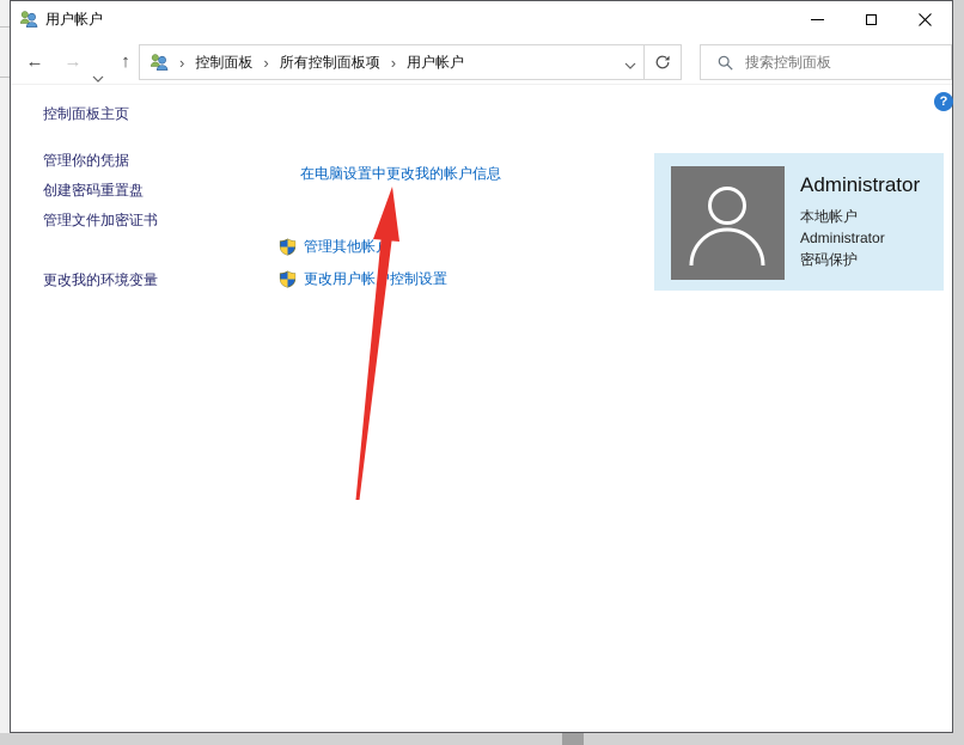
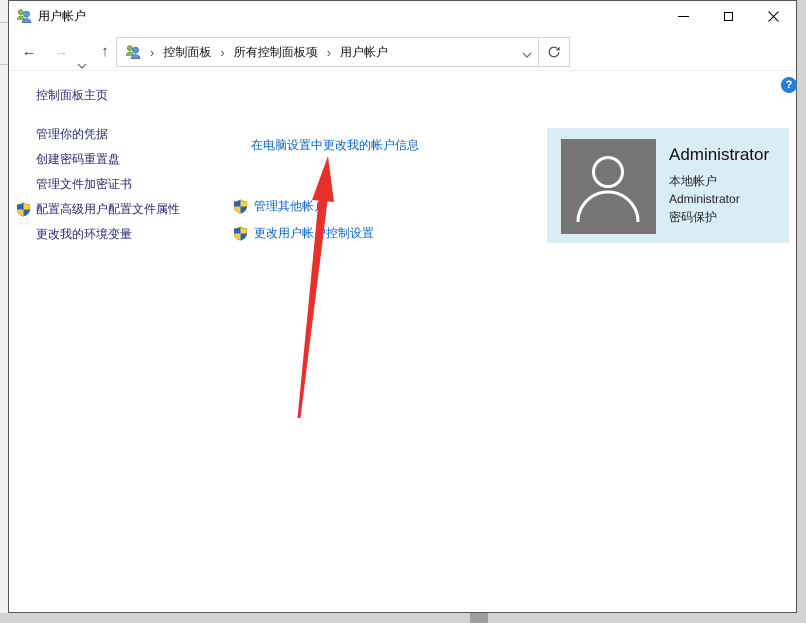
  用户帐户
  ←
  →
  ↑
  ›
  控制面板
  ›
  所有控制面板项
  ›
  用户帐户
- 搜索控制面板
  ?
  控制面板主页
  管理你的凭据
  创建密码重置盘
  管理文件加密证书
+ 配置高级用户配置文件属性
  更改我的环境变量
  在电脑设置中更改我的帐户信息
  管理其他帐
  更改用户帐控制设置
  Administrator
  本地帐户
  Administrator
  密码保护
